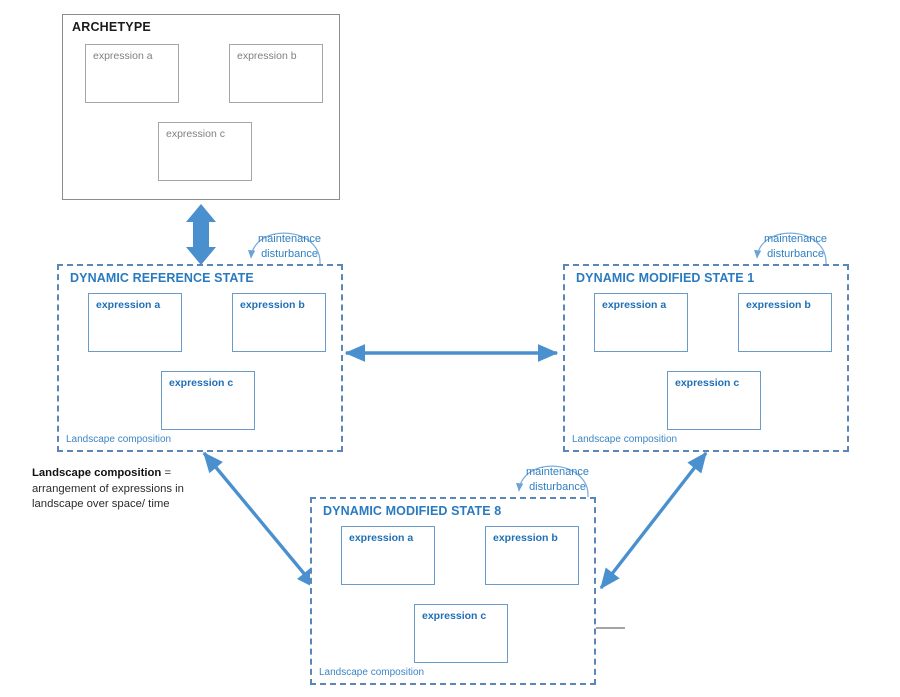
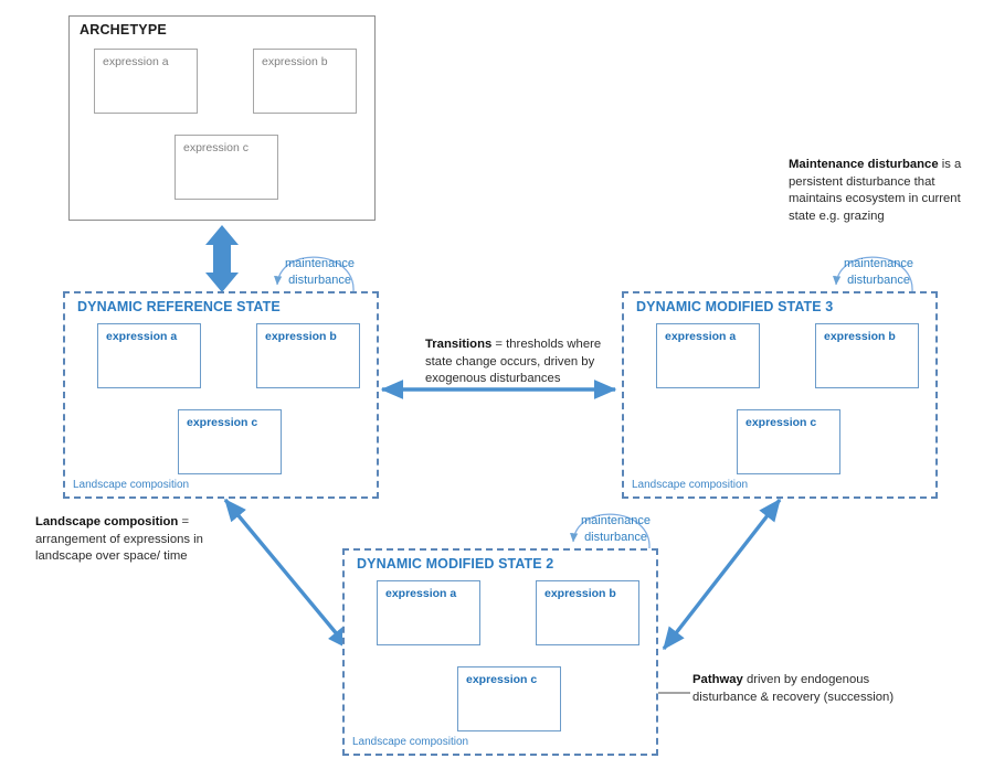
  ARCHETYPE
  expression a
  expression b
  expression c
  DYNAMIC REFERENCE STATE
  expression a
  expression b
  expression c
  Landscape composition
  maintenance
  disturbance
- DYNAMIC MODIFIED STATE 1
+ DYNAMIC MODIFIED STATE 3
  expression a
  expression b
  expression c
  Landscape composition
  maintenance
  disturbance
- DYNAMIC MODIFIED STATE 8
+ DYNAMIC MODIFIED STATE 2
  expression a
  expression b
  expression c
  Landscape composition
  maintenance
  disturbance
+ Maintenance disturbance is a persistent disturbance that maintains ecosystem in current state e.g. grazing
+ Transitions = thresholds where state change occurs, driven by exogenous disturbances
  Landscape composition = arrangement of expressions in landscape over space/ time
+ Pathway driven by endogenous disturbance & recovery (succession)
